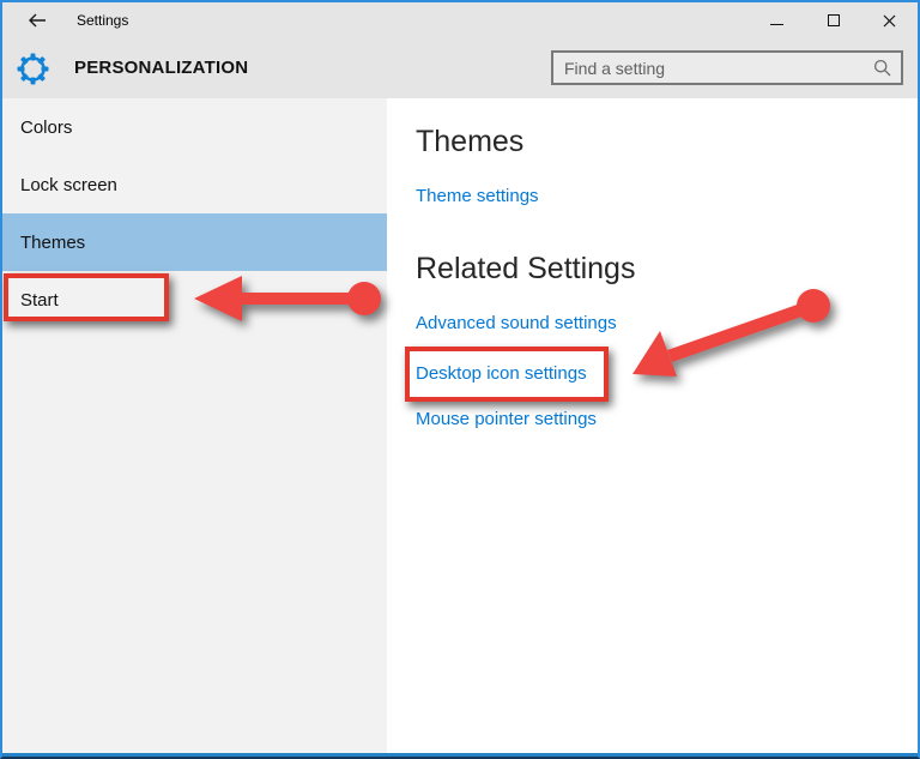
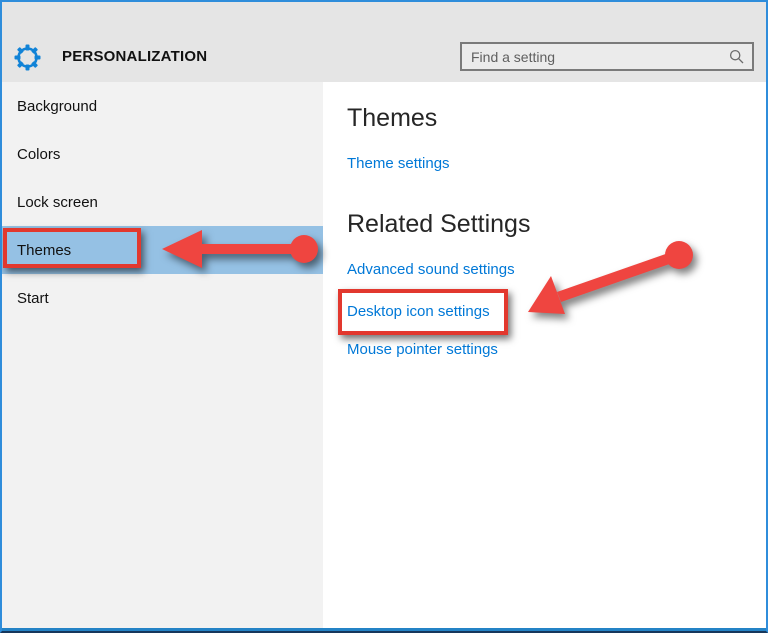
- Settings
  PERSONALIZATION
  Find a setting
+ Background
  Colors
  Lock screen
  Themes
  Start
  Themes
  Theme settings
  Related Settings
  Advanced sound settings
  Desktop icon settings
  Mouse pointer settings
